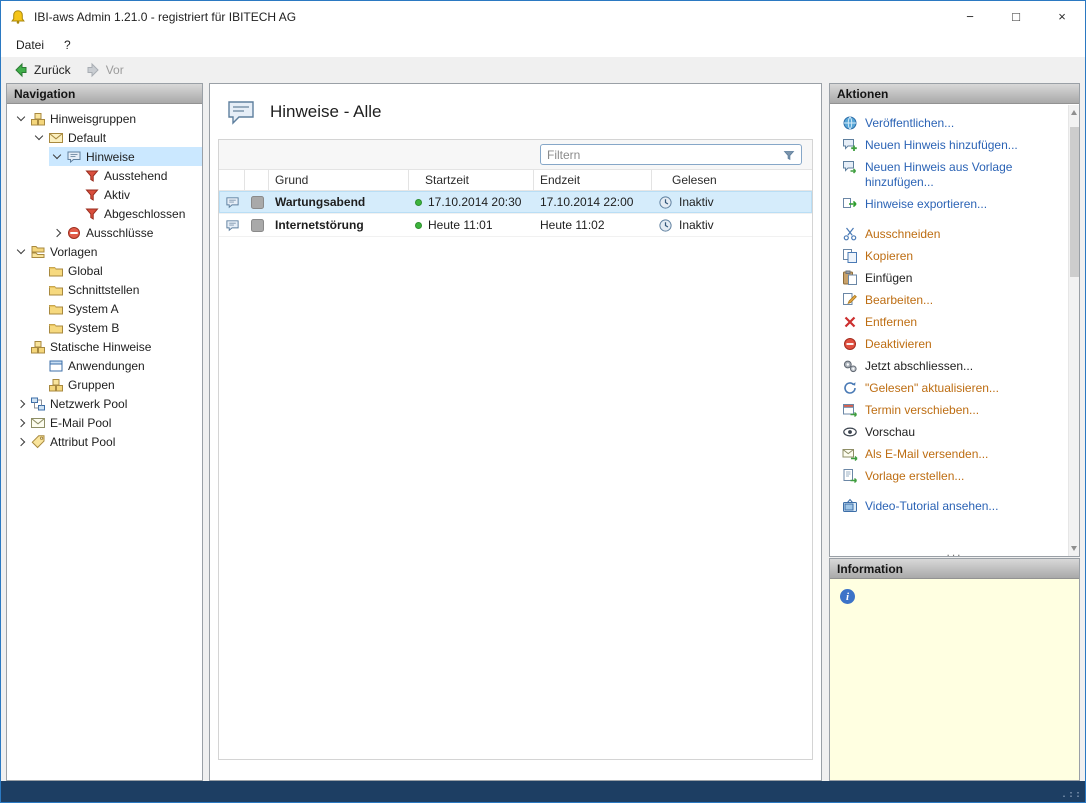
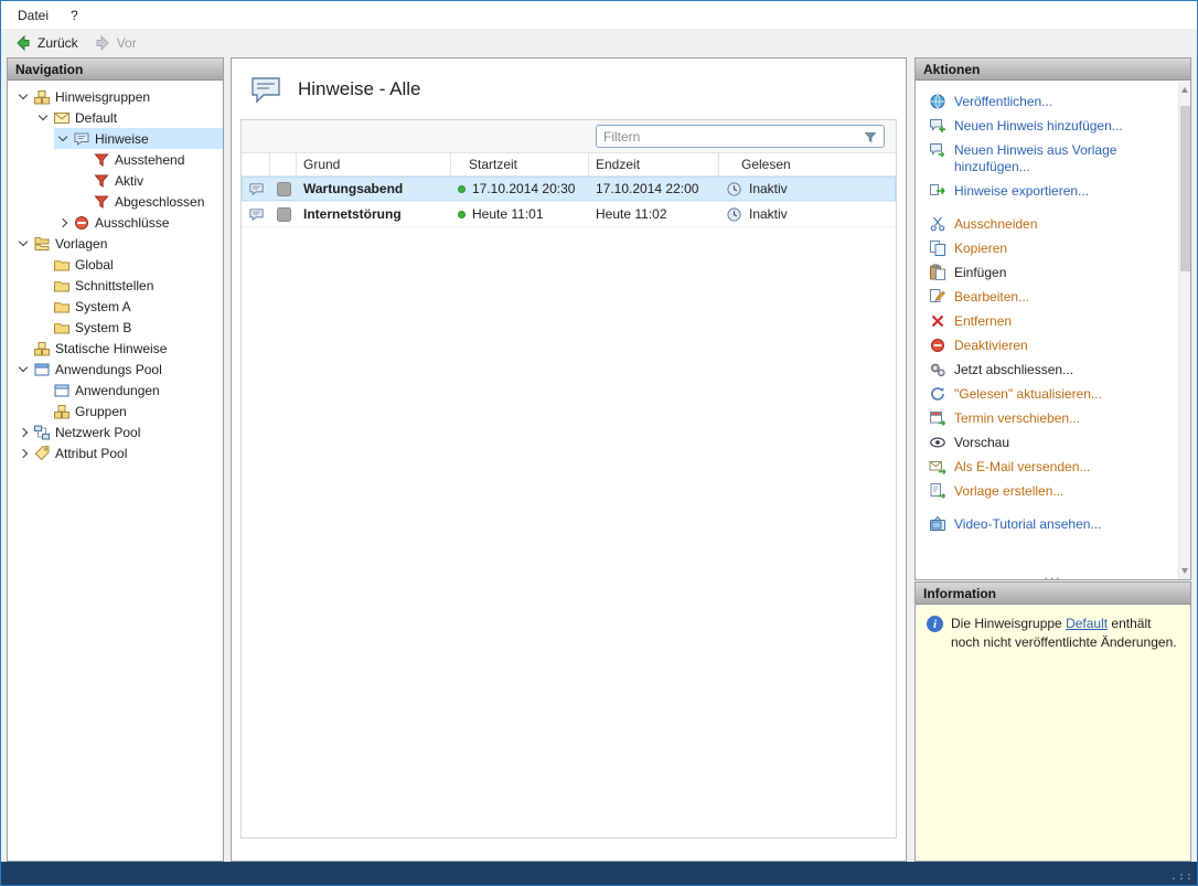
- IBI-aws Admin 1.21.0 - registriert für IBITECH AG
- −
- □
- ×
  Datei
  ?
  Zurück
  Vor
  Navigation
  Hinweisgruppen
  Default
  Hinweise
  Ausstehend
  Aktiv
  Abgeschlossen
  Ausschlüsse
  Vorlagen
  Global
  Schnittstellen
  System A
  System B
  Statische Hinweise
+ Anwendungs Pool
  Anwendungen
  Gruppen
  Netzwerk Pool
- E-Mail Pool
  Attribut Pool
  Hinweise - Alle
  Filtern
  Grund
  Startzeit
  Endzeit
  Gelesen
  Wartungsabend
  17.10.2014 20:30
  17.10.2014 22:00
  Inaktiv
  Internetstörung
  Heute 11:01
  Heute 11:02
  Inaktiv
  Aktionen
  Veröffentlichen...
  Neuen Hinweis hinzufügen...
  Neuen Hinweis aus Vorlage hinzufügen...
  Hinweise exportieren...
  Ausschneiden
  Kopieren
  Einfügen
  Bearbeiten...
  Entfernen
  Deaktivieren
  Jetzt abschliessen...
  "Gelesen" aktualisieren...
  Termin verschieben...
  Vorschau
  Als E-Mail versenden...
  Vorlage erstellen...
  Video-Tutorial ansehen...
  ...
  Information
  i
+ Die Hinweisgruppe Default enthält noch nicht veröffentlichte Änderungen.
  .::
